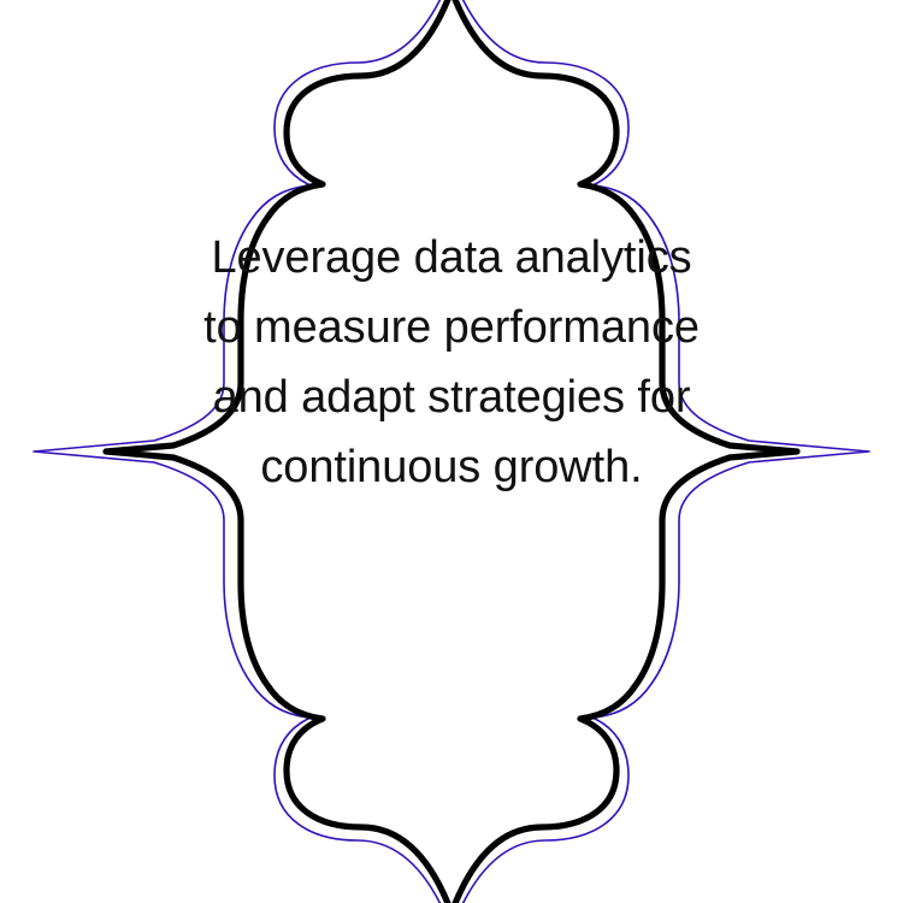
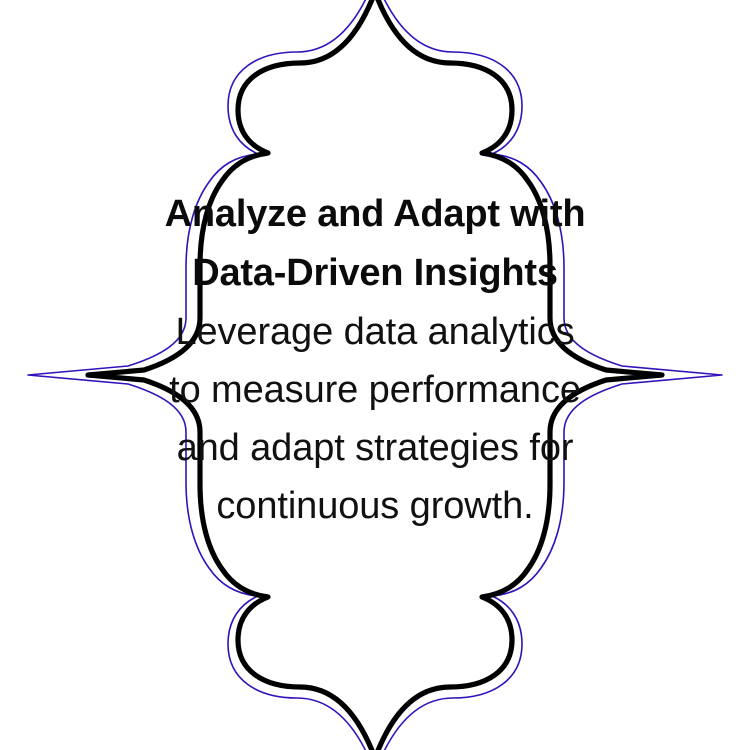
+ Analyze and Adapt with
+ Data-Driven Insights
  Leverage data analytics
  to measure performance
  and adapt strategies for
  continuous growth.
